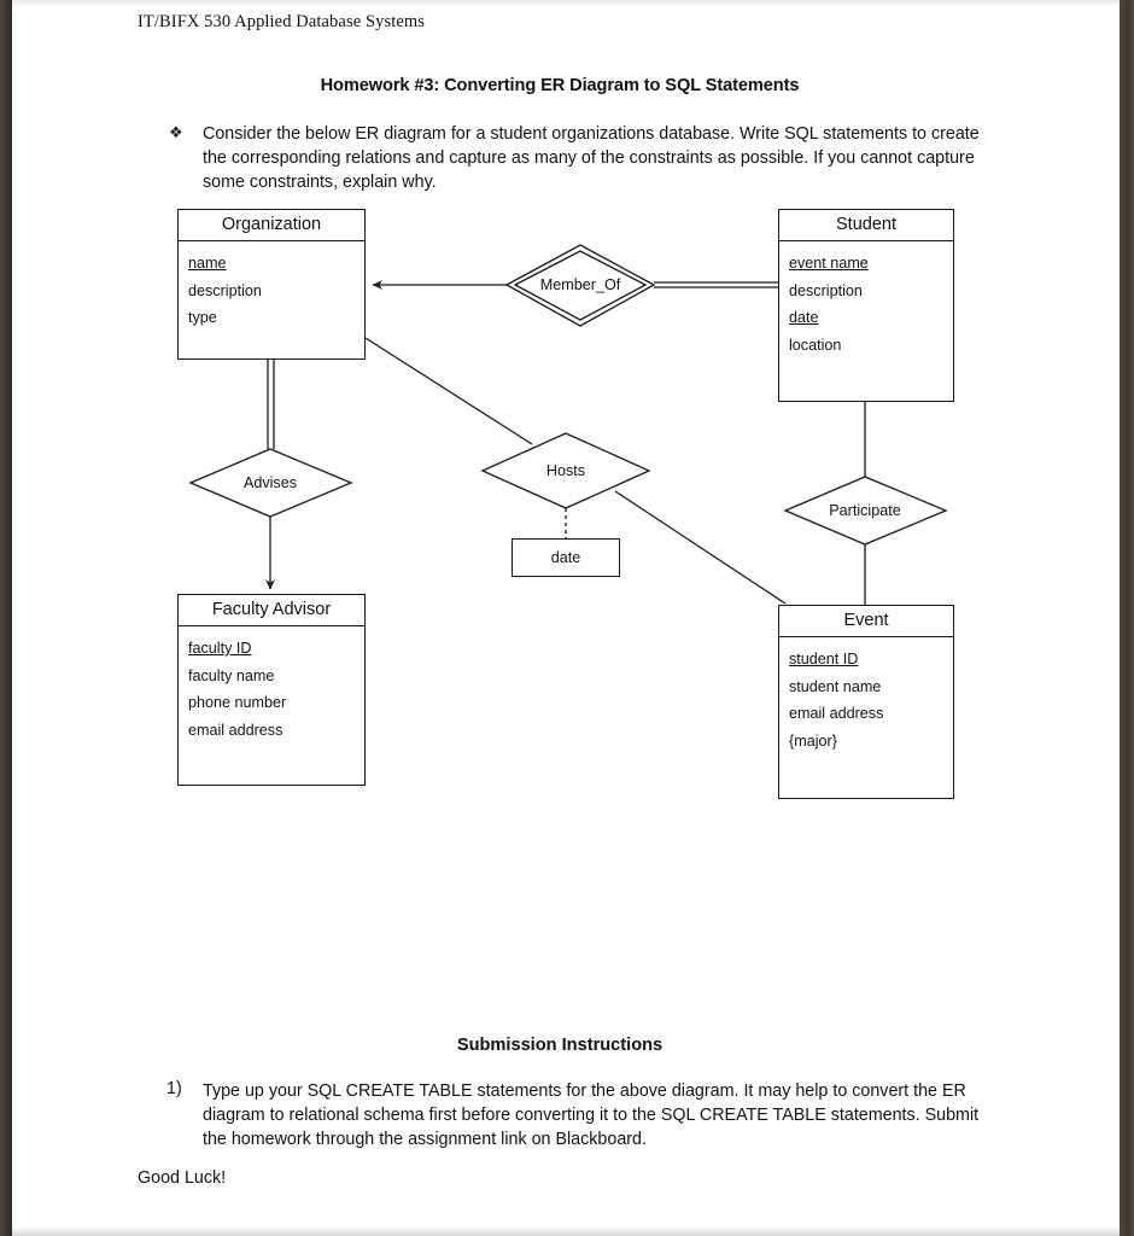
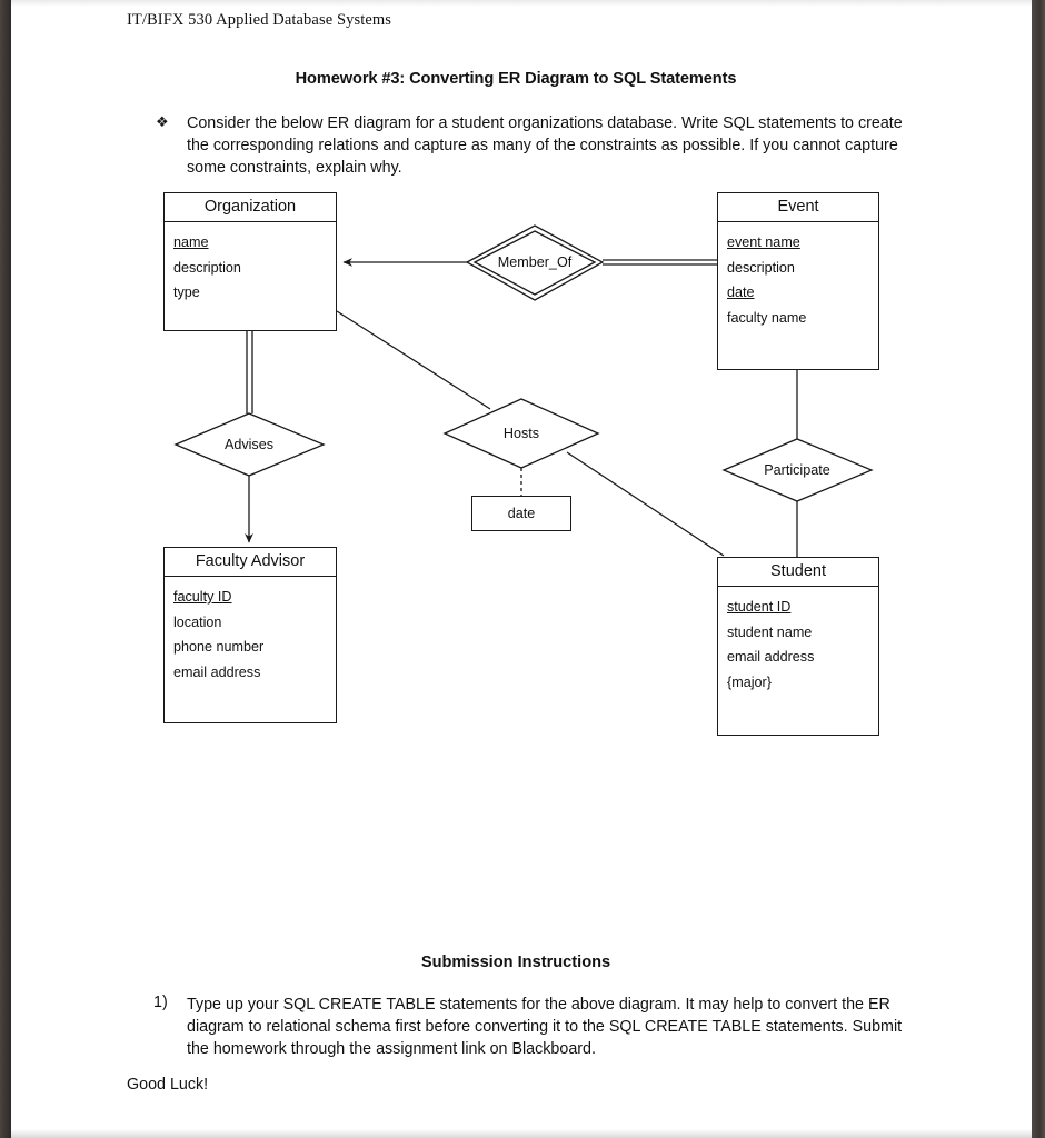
  IT/BIFX 530 Applied Database Systems
  Homework #3: Converting ER Diagram to SQL Statements
  ❖
  Consider the below ER diagram for a student organizations database. Write SQL statements to create the corresponding relations and capture as many of the constraints as possible. If you cannot capture some constraints, explain why.
  Member_Of
  Advises
  Hosts
  Participate
  date
  Organization
  name
  description
  type
- Student
+ Event
  event name
  description
  date
- location
+ faculty name
  Faculty Advisor
  faculty ID
- faculty name
+ location
  phone number
  email address
- Event
+ Student
  student ID
  student name
  email address
  {major}
  Submission Instructions
  1)
  Type up your SQL CREATE TABLE statements for the above diagram. It may help to convert the ER diagram to relational schema first before converting it to the SQL CREATE TABLE statements. Submit the homework through the assignment link on Blackboard.
  Good Luck!
